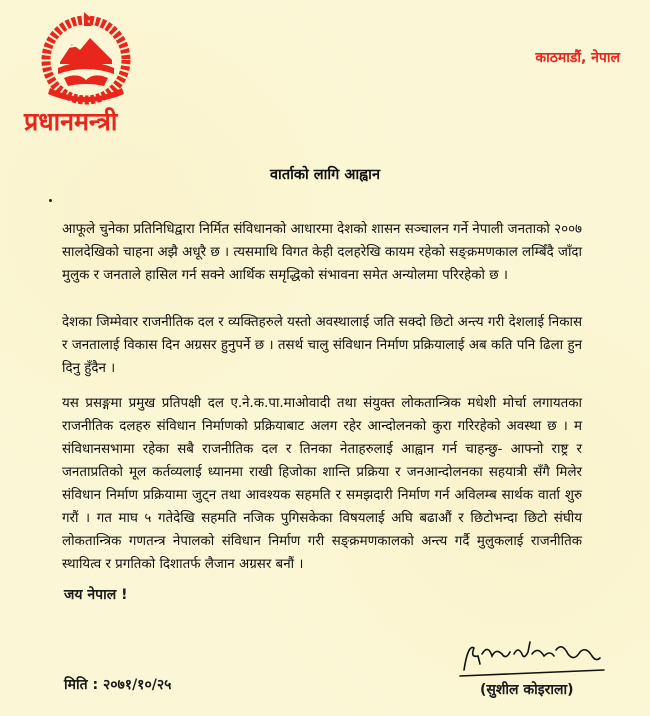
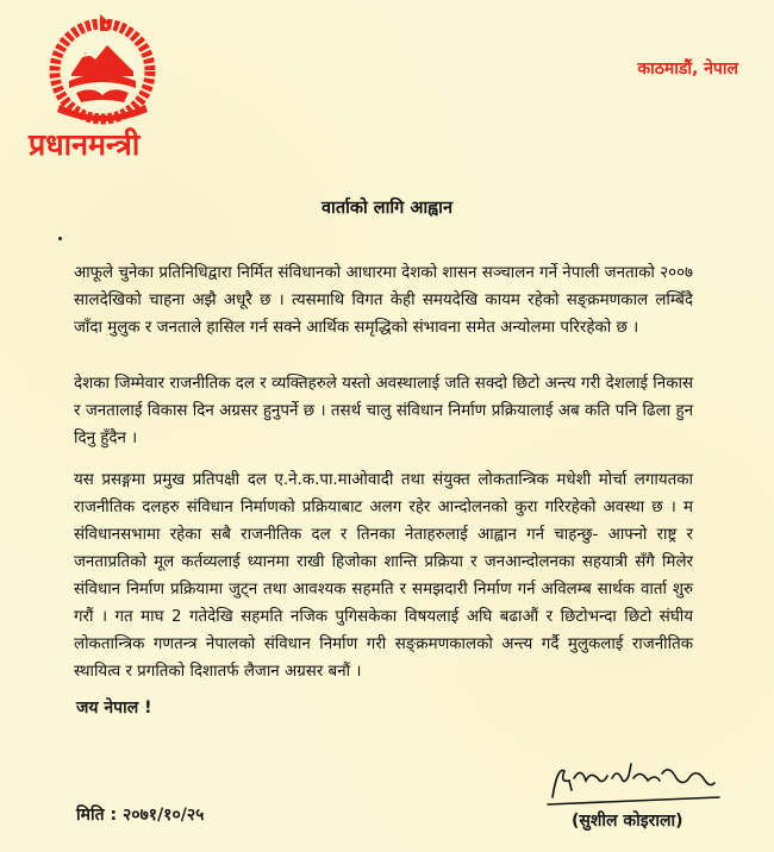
  प्रधानमन्त्री
  काठमाडौं, नेपाल
  वार्ताको लागि आह्वान
- आफूले चुनेका प्रतिनिधिद्वारा निर्मित संविधानको आधारमा देशको शासन सञ्चालन गर्ने नेपाली जनताको २००७ सालदेखिको चाहना अझै अधूरै छ । त्यसमाथि विगत केही दलहरेखि कायम रहेको सङ्क्रमणकाल लम्बिँदै जाँदा मुलुक र जनताले हासिल गर्न सक्ने आर्थिक समृद्धिको संभावना समेत अन्योलमा परिरहेको छ ।
+ आफूले चुनेका प्रतिनिधिद्वारा निर्मित संविधानको आधारमा देशको शासन सञ्चालन गर्ने नेपाली जनताको २००७ सालदेखिको चाहना अझै अधूरै छ । त्यसमाथि विगत केही समयदेखि कायम रहेको सङ्क्रमणकाल लम्बिँदै जाँदा मुलुक र जनताले हासिल गर्न सक्ने आर्थिक समृद्धिको संभावना समेत अन्योलमा परिरहेको छ ।
  देशका जिम्मेवार राजनीतिक दल र व्यक्तिहरुले यस्तो अवस्थालाई जति सक्दो छिटो अन्त्य गरी देशलाई निकास र जनतालाई विकास दिन अग्रसर हुनुपर्ने छ । तसर्थ चालु संविधान निर्माण प्रक्रियालाई अब कति पनि ढिला हुन दिनु हुँदैन ।
- यस प्रसङ्गमा प्रमुख प्रतिपक्षी दल ए.ने.क.पा.माओवादी तथा संयुक्त लोकतान्त्रिक मधेशी मोर्चा लगायतका राजनीतिक दलहरु संविधान निर्माणको प्रक्रियाबाट अलग रहेर आन्दोलनको कुरा गरिरहेको अवस्था छ । म संविधानसभामा रहेका सबै राजनीतिक दल र तिनका नेताहरुलाई आह्वान गर्न चाहन्छु- आफ्नो राष्ट्र र जनताप्रतिको मूल कर्तव्यलाई ध्यानमा राखी हिजोका शान्ति प्रक्रिया र जनआन्दोलनका सहयात्री सँगै मिलेर संविधान निर्माण प्रक्रियामा जुट्न तथा आवश्यक सहमति र समझदारी निर्माण गर्न अविलम्ब सार्थक वार्ता शुरु गरौं । गत माघ ५ गतेदेखि सहमति नजिक पुगिसकेका विषयलाई अघि बढाऔं र छिटोभन्दा छिटो संघीय लोकतान्त्रिक गणतन्त्र नेपालको संविधान निर्माण गरी सङ्क्रमणकालको अन्त्य गर्दै मुलुकलाई राजनीतिक स्थायित्व र प्रगतिको दिशातर्फ लैजान अग्रसर बनौं ।
+ यस प्रसङ्गमा प्रमुख प्रतिपक्षी दल ए.ने.क.पा.माओवादी तथा संयुक्त लोकतान्त्रिक मधेशी मोर्चा लगायतका राजनीतिक दलहरु संविधान निर्माणको प्रक्रियाबाट अलग रहेर आन्दोलनको कुरा गरिरहेको अवस्था छ । म संविधानसभामा रहेका सबै राजनीतिक दल र तिनका नेताहरुलाई आह्वान गर्न चाहन्छु- आफ्नो राष्ट्र र जनताप्रतिको मूल कर्तव्यलाई ध्यानमा राखी हिजोका शान्ति प्रक्रिया र जनआन्दोलनका सहयात्री सँगै मिलेर संविधान निर्माण प्रक्रियामा जुट्न तथा आवश्यक सहमति र समझदारी निर्माण गर्न अविलम्ब सार्थक वार्ता शुरु गरौं । गत माघ 2 गतेदेखि सहमति नजिक पुगिसकेका विषयलाई अघि बढाऔं र छिटोभन्दा छिटो संघीय लोकतान्त्रिक गणतन्त्र नेपालको संविधान निर्माण गरी सङ्क्रमणकालको अन्त्य गर्दै मुलुकलाई राजनीतिक स्थायित्व र प्रगतिको दिशातर्फ लैजान अग्रसर बनौं ।
  जय नेपाल !
  मिति : २०७१/१०/२५
  (सुशील कोइराला)
